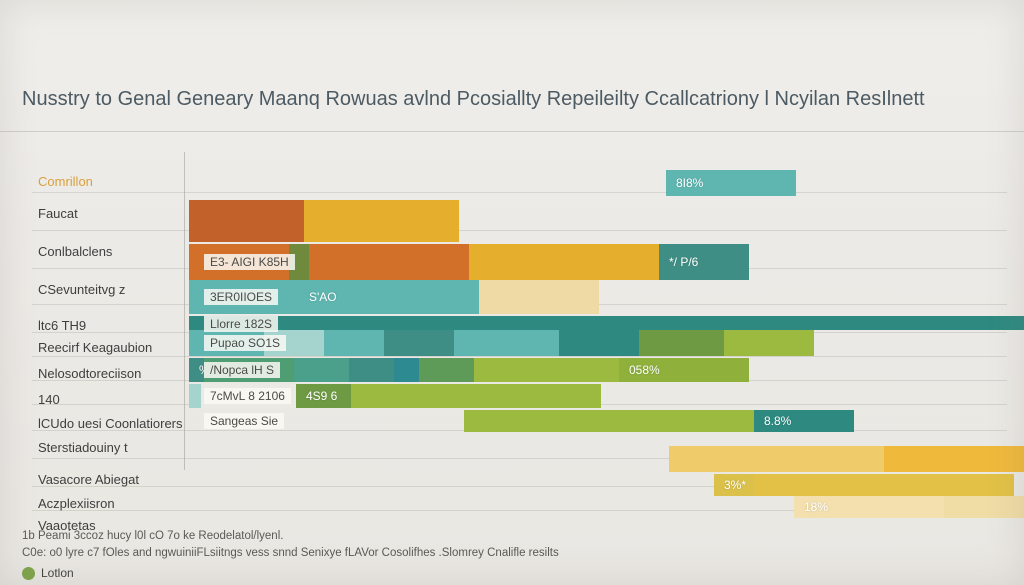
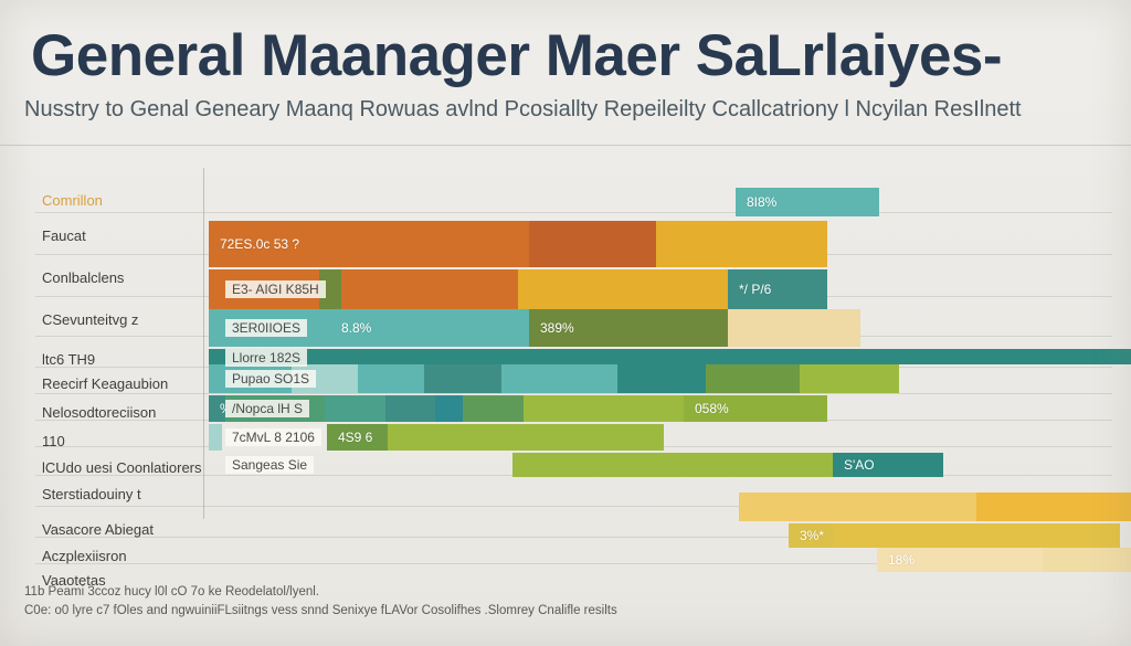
+ General Maanager Maer SaLrlaiyes-
  Nusstry to Genal Geneary Maanq Rowuas avlnd Pcosiallty Repeileilty Ccallcatriony l Ncyilan ResIlnett
  Comrillon
  Faucat
  Conlbalclens
  CSevunteitvg z
  ltc6 TH9
  Reecirf Keagaubion
  Nelosodtoreciison
- 140
+ 110
  lCUdo uesi Coonlatiorers
  Sterstiadouiny t
  Vasacore Abiegat
  Aczplexiisron
  Vaaotetas
  8I8%
+ 72ES.0c 53 ?
  */ P/6
- S'AO
+ 8.8%
+ 389%
  058%
  4S9 6
- 8.8%
+ S'AO
  3%*
  18%
  E3- AIGI K85H
  3ER0IIOES
  Llorre 182S
  Pupao SO1S
  /Nopca lH S
  7cMvL 8 2106
  Sangeas Sie
- 1b Peami 3ccoz hucy l0l cO 7o ke Reodelatol/lyenl.
+ 11b Peami 3ccoz hucy l0l cO 7o ke Reodelatol/lyenl.
  C0e: o0 lyre c7 fOles and ngwuiniiFLsiitngs vess snnd Senixye fLAVor Cosolifhes .Slomrey Cnalifle resilts
- Lotlon
